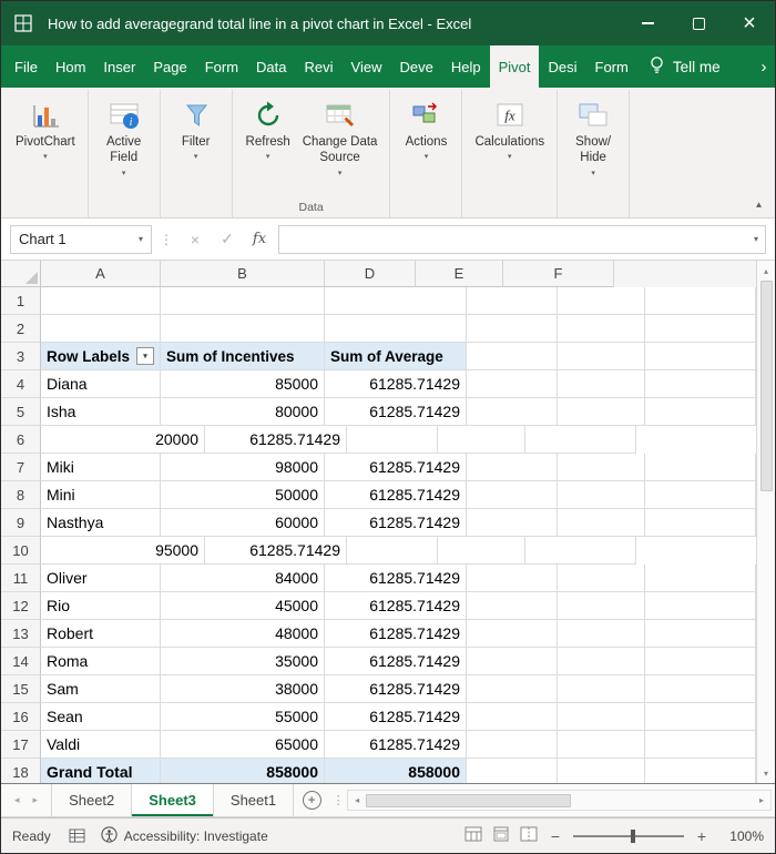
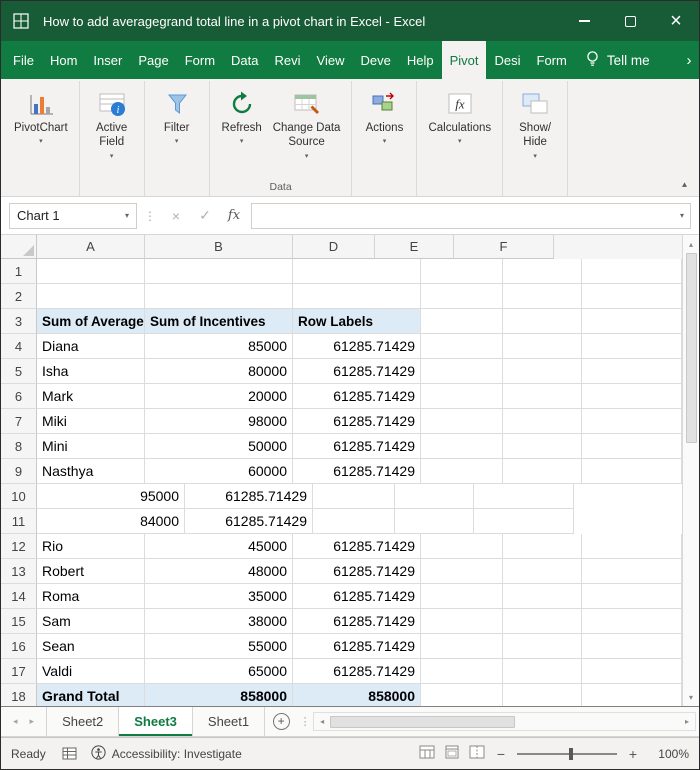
  How to add averagegrand total line in a pivot chart in Excel - Excel
  ×
  File
  Hom
  Inser
  Page
  Form
  Data
  Revi
  View
  Deve
  Help
  Pivot
  Desi
  Form
  Tell me
  ›
  PivotChart
  i
  Active
  Field
  Filter
  Refresh
  Change Data
  Source
  Data
  Actions
  fx
  Calculations
  Show/
  Hide
  ▴
  Chart 1
  ▾
  ⋮
  ×
  ✓
  fx
  ▾
  A
  B
  D
  E
  F
  1
  2
  3
- Row Labels
+ Sum of Average
  Sum of Incentives
- Sum of Average
+ Row Labels
  4
  Diana
  85000
  61285.71429
  5
  Isha
  80000
  61285.71429
  6
+ Mark
  20000
  61285.71429
  7
  Miki
  98000
  61285.71429
  8
  Mini
  50000
  61285.71429
  9
  Nasthya
  60000
  61285.71429
  10
  95000
  61285.71429
  11
- Oliver
  84000
  61285.71429
  12
  Rio
  45000
  61285.71429
  13
  Robert
  48000
  61285.71429
  14
  Roma
  35000
  61285.71429
  15
  Sam
  38000
  61285.71429
  16
  Sean
  55000
  61285.71429
  17
  Valdi
  65000
  61285.71429
  18
  Grand Total
  858000
  858000
  ▴
  ▾
  ◂
  ▸
  Sheet2
  Sheet3
  Sheet1
  +
  ⋮
  ◂
  ▸
  Ready
  Accessibility: Investigate
  −
  +
  100%
